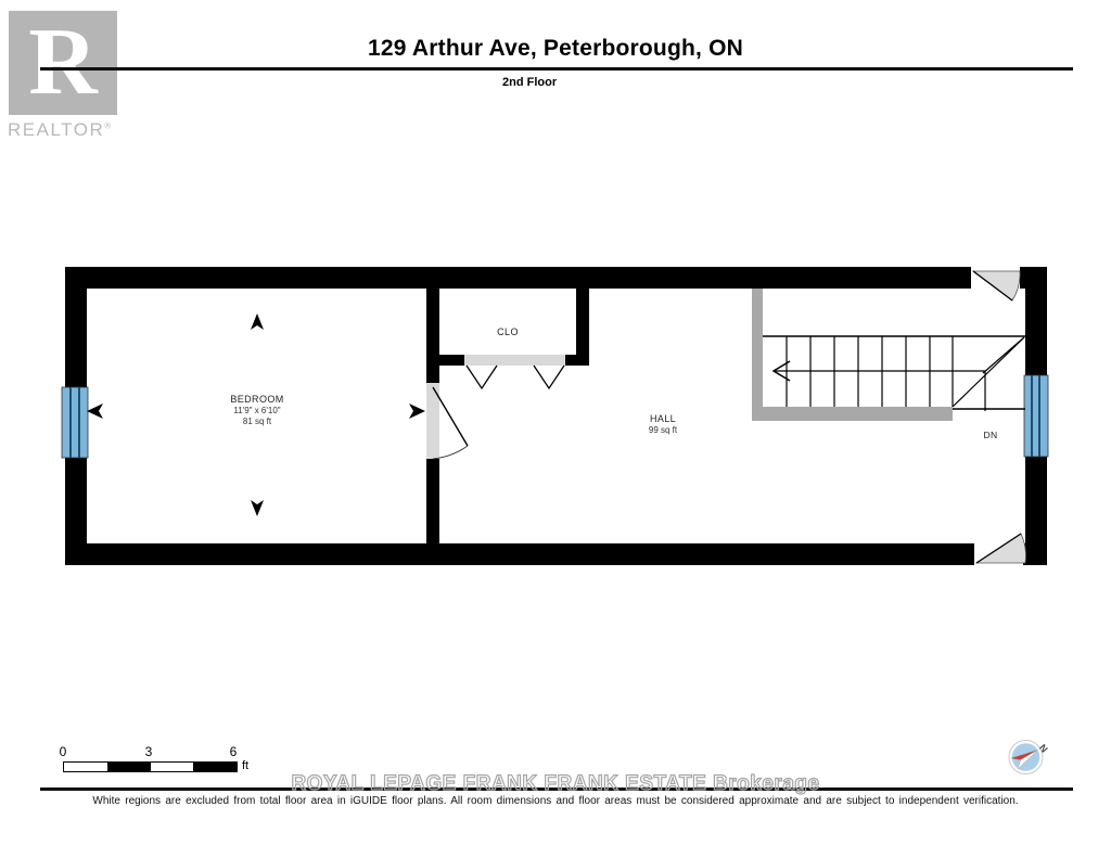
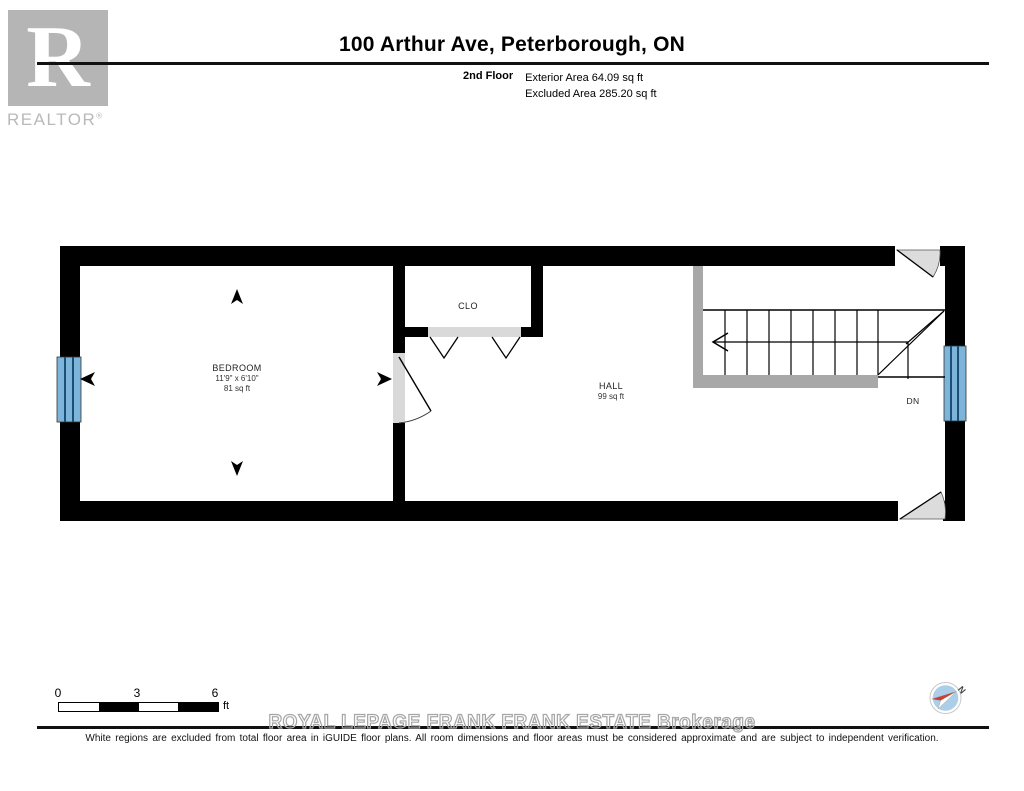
  R
  REALTOR®
- 129 Arthur Ave, Peterborough, ON
+ 100 Arthur Ave, Peterborough, ON
  2nd Floor
+ Exterior Area 64.09 sq ft
+ Excluded Area 285.20 sq ft
  BEDROOM
  11'9" x 6'10"
  81 sq ft
  CLO
  HALL
  99 sq ft
  DN
  0
  3
  6
  ft
  ROYAL LEPAGE FRANK FRANK ESTATE Brokerage
  White regions are excluded from total floor area in iGUIDE floor plans. All room dimensions and floor areas must be considered approximate and are subject to independent verification.
